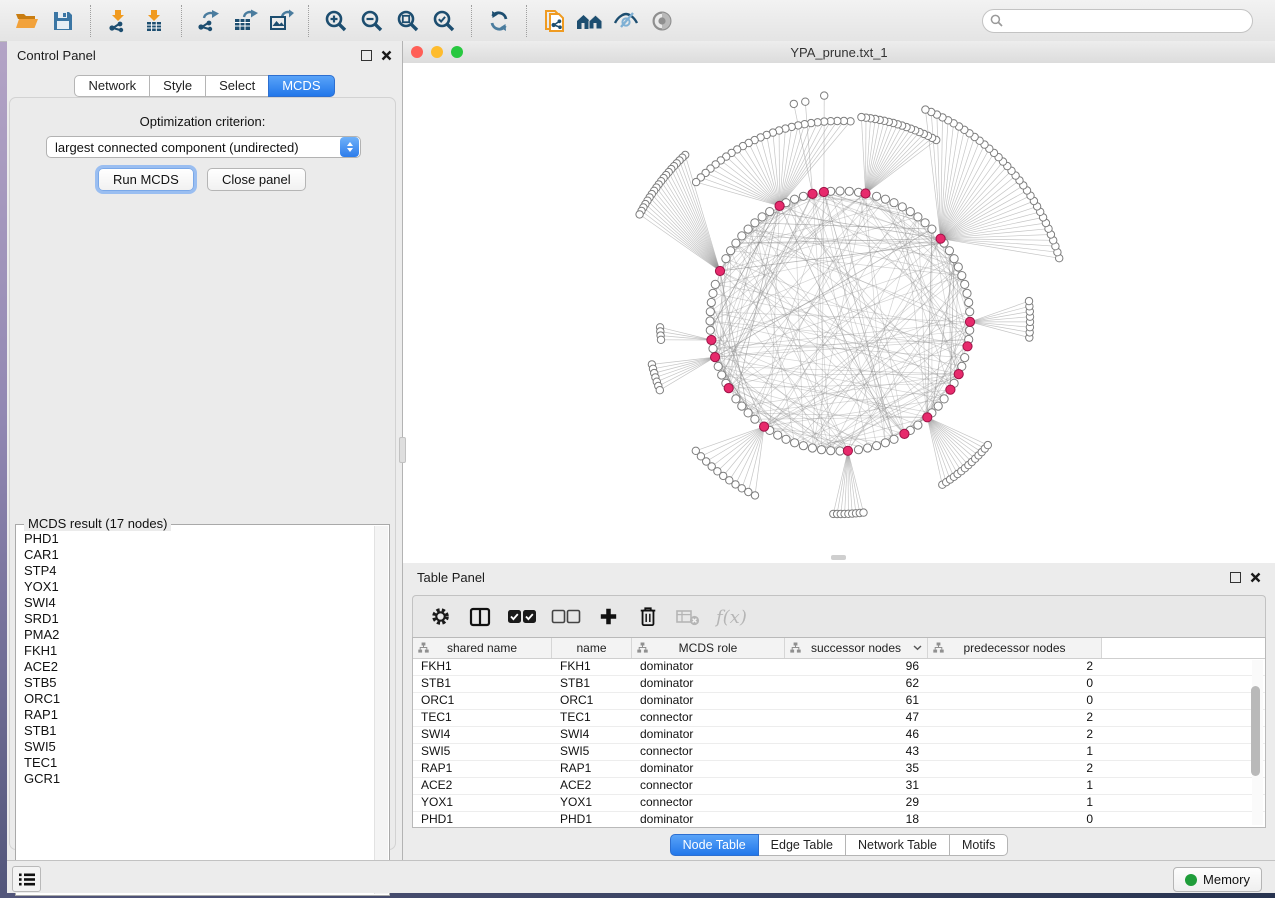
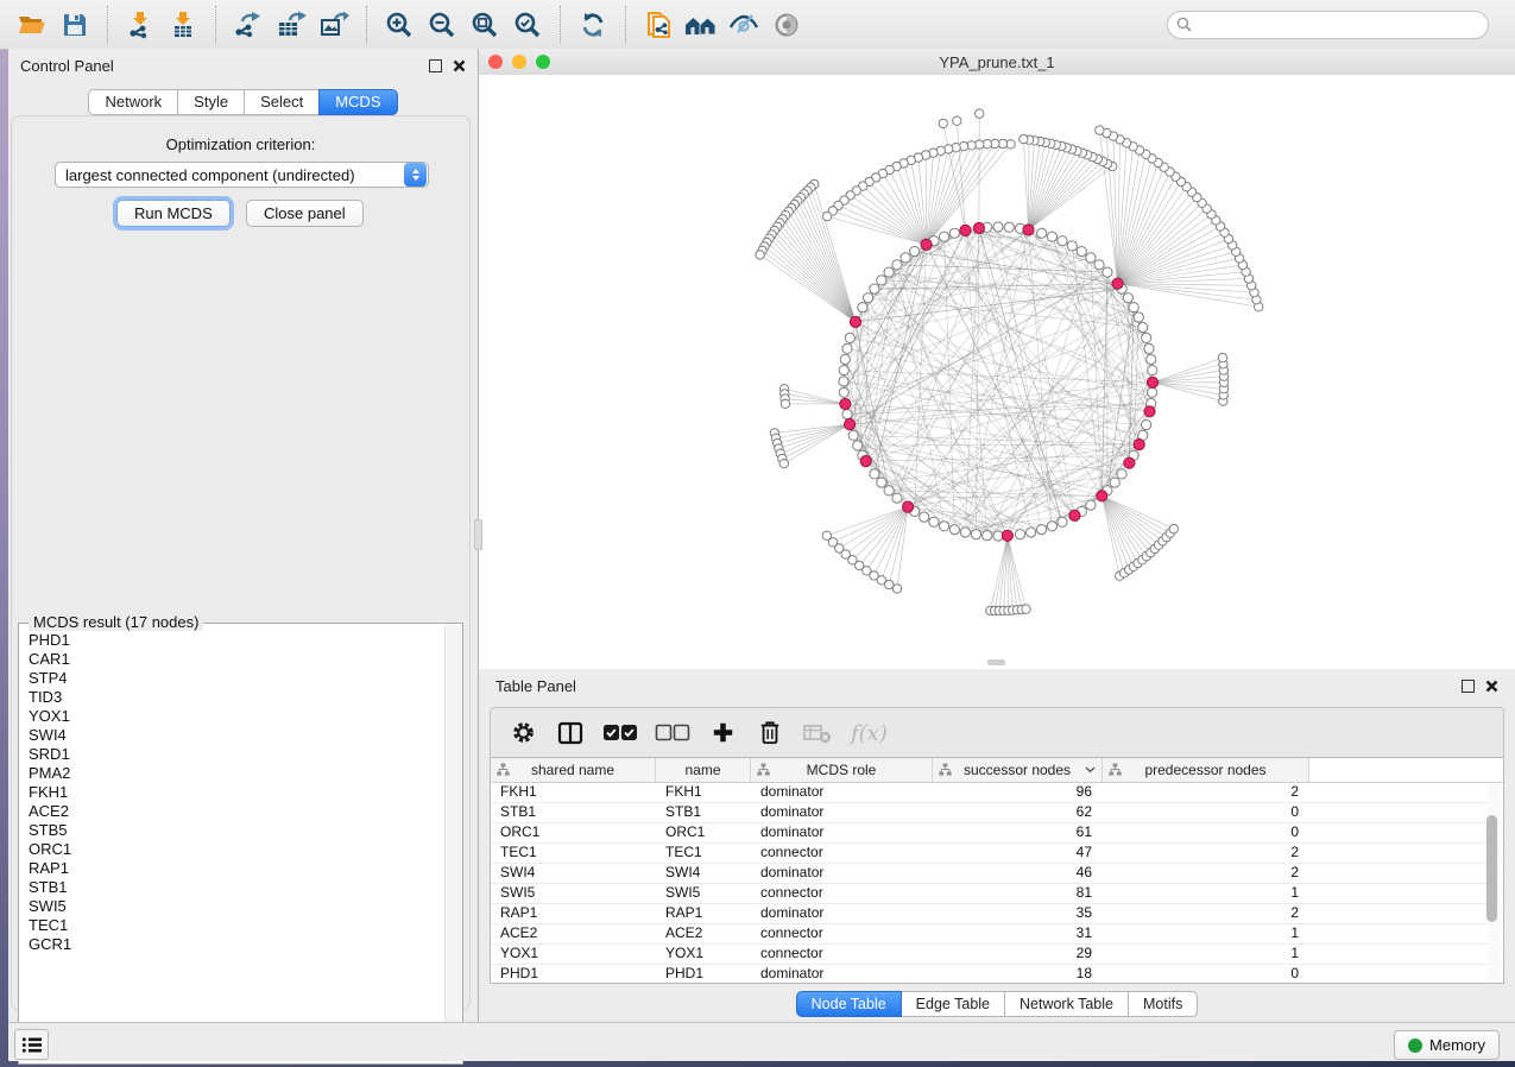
  Control Panel
  Network
  Style
  Select
  MCDS
  Optimization criterion:
  largest connected component (undirected)
  Run MCDS
  Close panel
  MCDS result (17 nodes)
  PHD1
  CAR1
  STP4
+ TID3
  YOX1
  SWI4
  SRD1
  PMA2
  FKH1
  ACE2
  STB5
  ORC1
  RAP1
  STB1
  SWI5
  TEC1
  GCR1
  YPA_prune.txt_1
  Table Panel
  f(x)
  shared name
  name
  MCDS role
  successor nodes
  predecessor nodes
  FKH1
  FKH1
  dominator
  96
  2
  STB1
  STB1
  dominator
  62
  0
  ORC1
  ORC1
  dominator
  61
  0
  TEC1
  TEC1
  connector
  47
  2
  SWI4
  SWI4
  dominator
  46
  2
  SWI5
  SWI5
  connector
- 43
+ 81
  1
  RAP1
  RAP1
  dominator
  35
  2
  ACE2
  ACE2
  connector
  31
  1
  YOX1
  YOX1
  connector
  29
  1
  PHD1
  PHD1
  dominator
  18
  0
  Node Table
  Edge Table
  Network Table
  Motifs
  Memory
